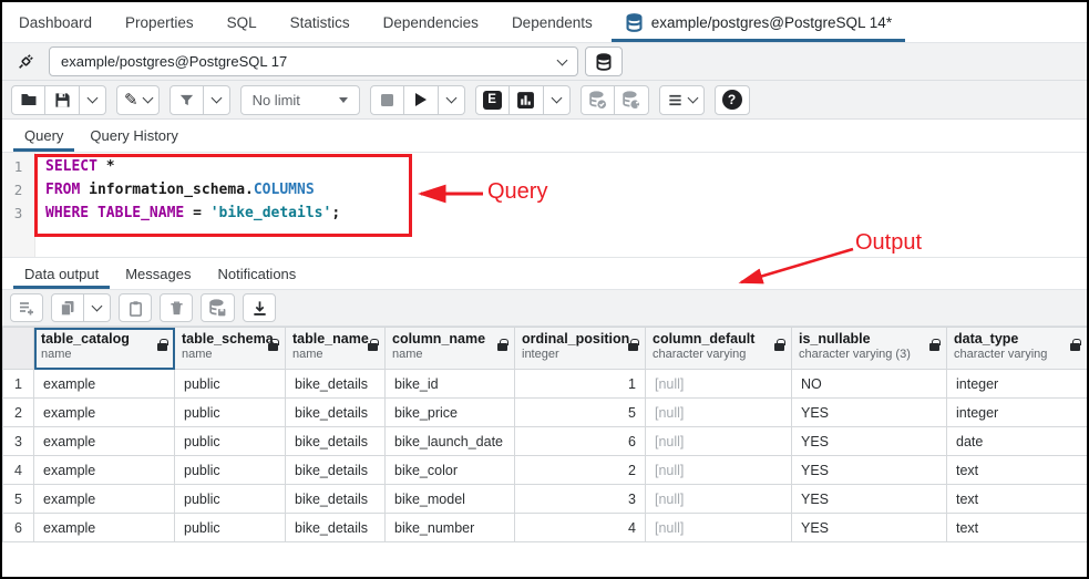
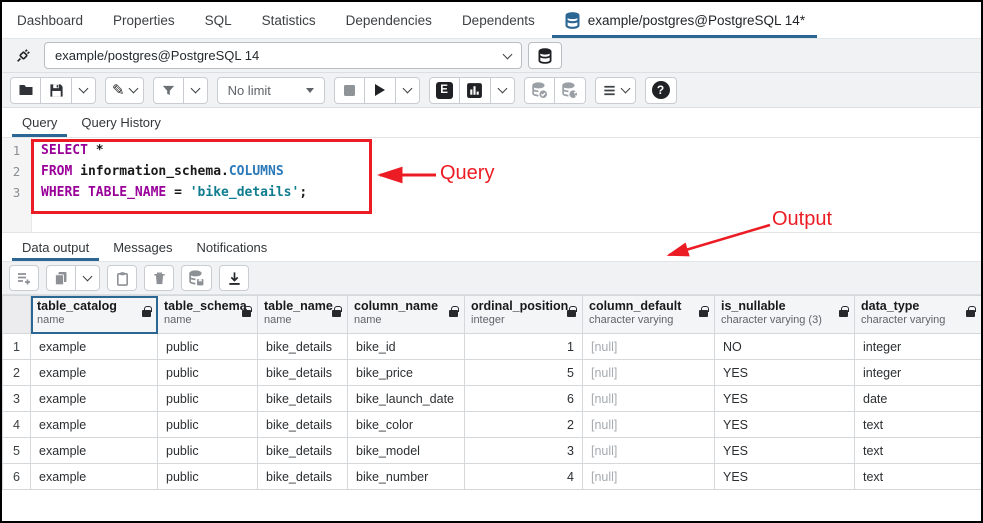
  Dashboard
  Properties
  SQL
  Statistics
  Dependencies
  Dependents
  example/postgres@PostgreSQL 14*
- example/postgres@PostgreSQL 17
+ example/postgres@PostgreSQL 14
  ✎
  No limit
  E
  ?
  Query
  Query History
  1
  2
  3
  SELECT *
  FROM information_schema.COLUMNS
  WHERE TABLE_NAME = 'bike_details';
  Data output
  Messages
  Notifications
  	table_catalogname	table_schemaname	table_namename	column_namename	ordinal_positioninteger	column_defaultcharacter varying	is_nullablecharacter varying (3)	data_typecharacter varying
  1	example	public	bike_details	bike_id	1	[null]	NO	integer
  2	example	public	bike_details	bike_price	5	[null]	YES	integer
  3	example	public	bike_details	bike_launch_date	6	[null]	YES	date
  4	example	public	bike_details	bike_color	2	[null]	YES	text
  5	example	public	bike_details	bike_model	3	[null]	YES	text
  6	example	public	bike_details	bike_number	4	[null]	YES	text
  Query
  Output
